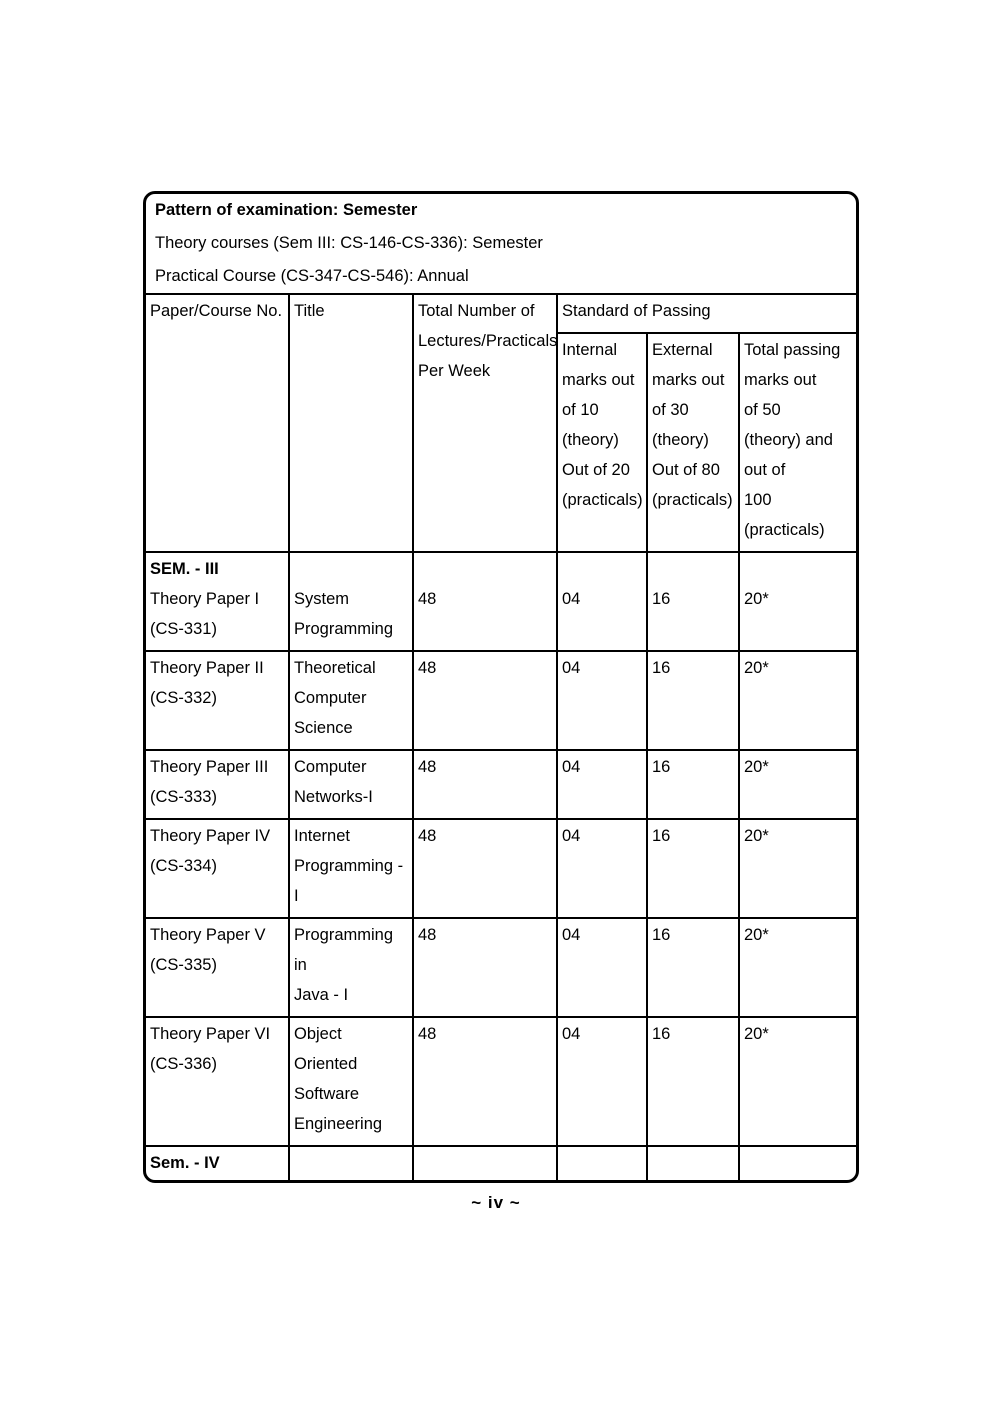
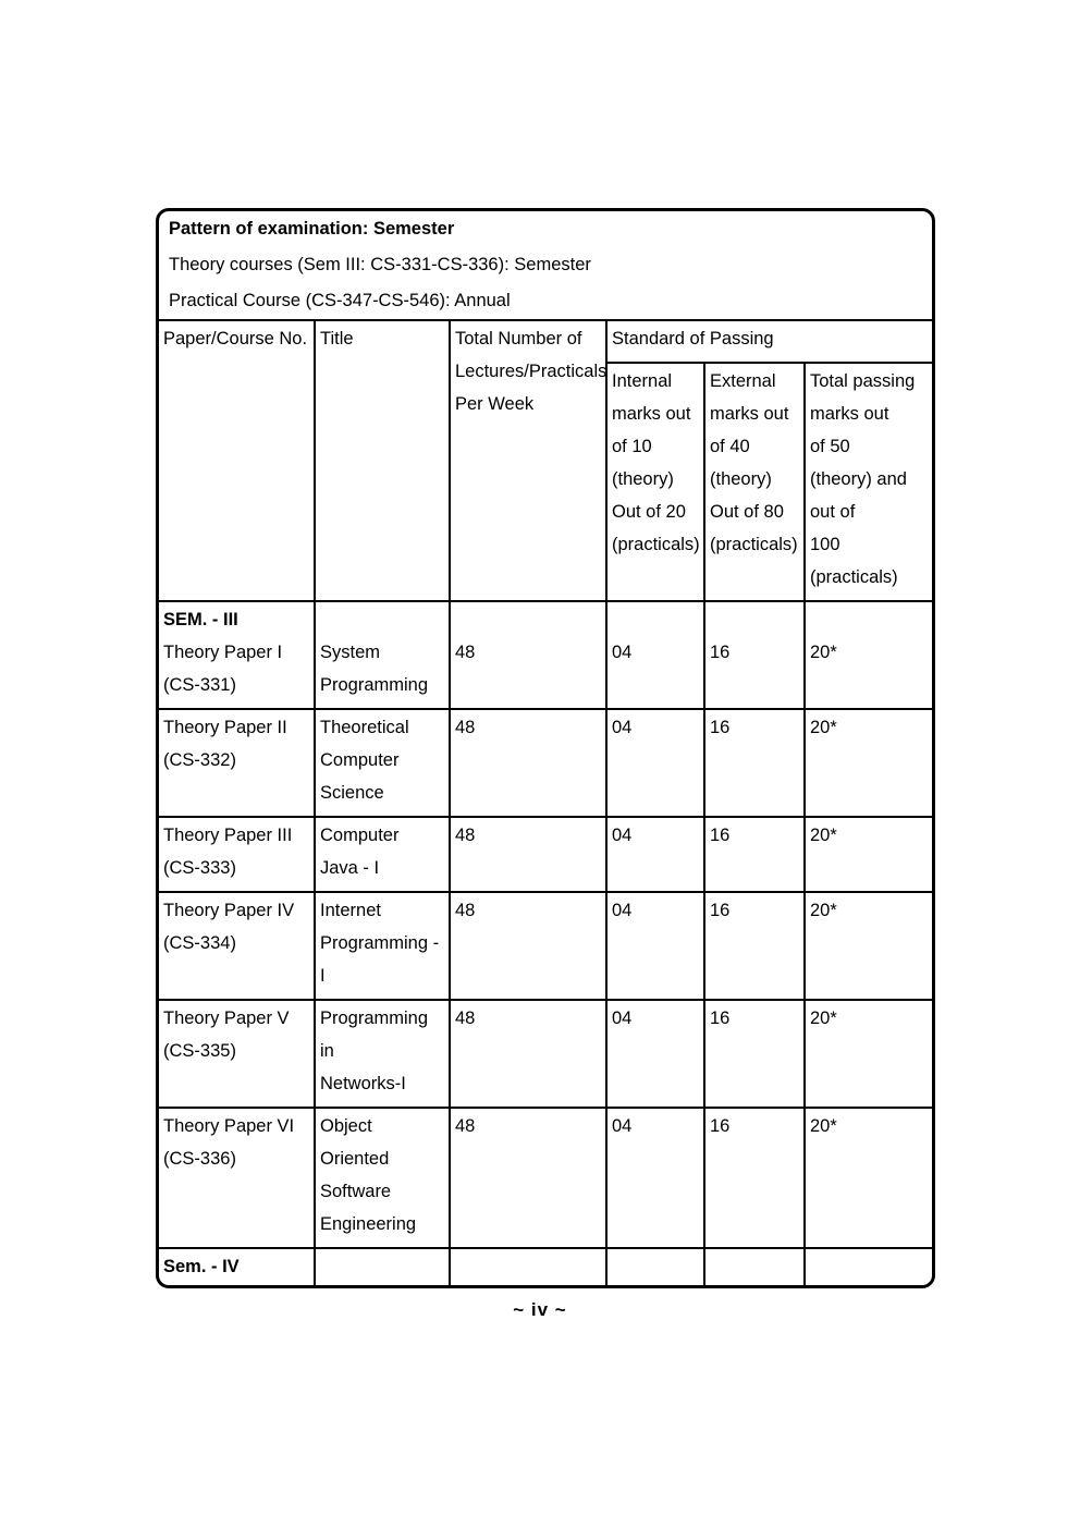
  Pattern of examination: Semester
- Theory courses (Sem III: CS-146-CS-336): Semester
+ Theory courses (Sem III: CS-331-CS-336): Semester
  Practical Course (CS-347-CS-546): Annual
  Paper/Course No.	Title	Total Number of Lectures/Practicals Per Week	Standard of Passing
- Internal marks out of 10 (theory) Out of 20 (practicals)	External marks out of 30 (theory) Out of 80 (practicals)	Total passing marks out of 50 (theory) and out of 100 (practicals)
+ Internal marks out of 10 (theory) Out of 20 (practicals)	External marks out of 40 (theory) Out of 80 (practicals)	Total passing marks out of 50 (theory) and out of 100 (practicals)
  SEM. - IIITheory Paper I(CS-331)	SystemProgramming	48	04	16	20*
  Theory Paper II(CS-332)	TheoreticalComputerScience	48	04	16	20*
- Theory Paper III(CS-333)	ComputerNetworks-I	48	04	16	20*
+ Theory Paper III(CS-333)	ComputerJava - I	48	04	16	20*
  Theory Paper IV(CS-334)	InternetProgramming - I	48	04	16	20*
- Theory Paper V(CS-335)	Programming inJava - I	48	04	16	20*
+ Theory Paper V(CS-335)	Programming inNetworks-I	48	04	16	20*
  Theory Paper VI(CS-336)	Object OrientedSoftwareEngineering	48	04	16	20*
  ~ iv ~
